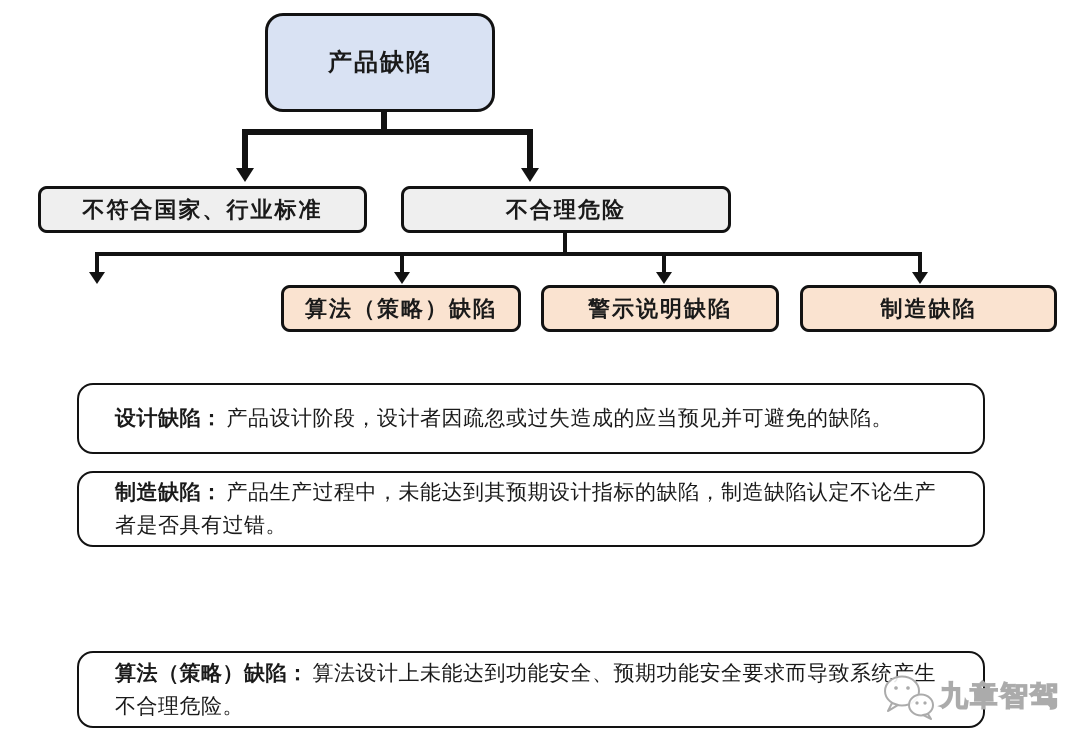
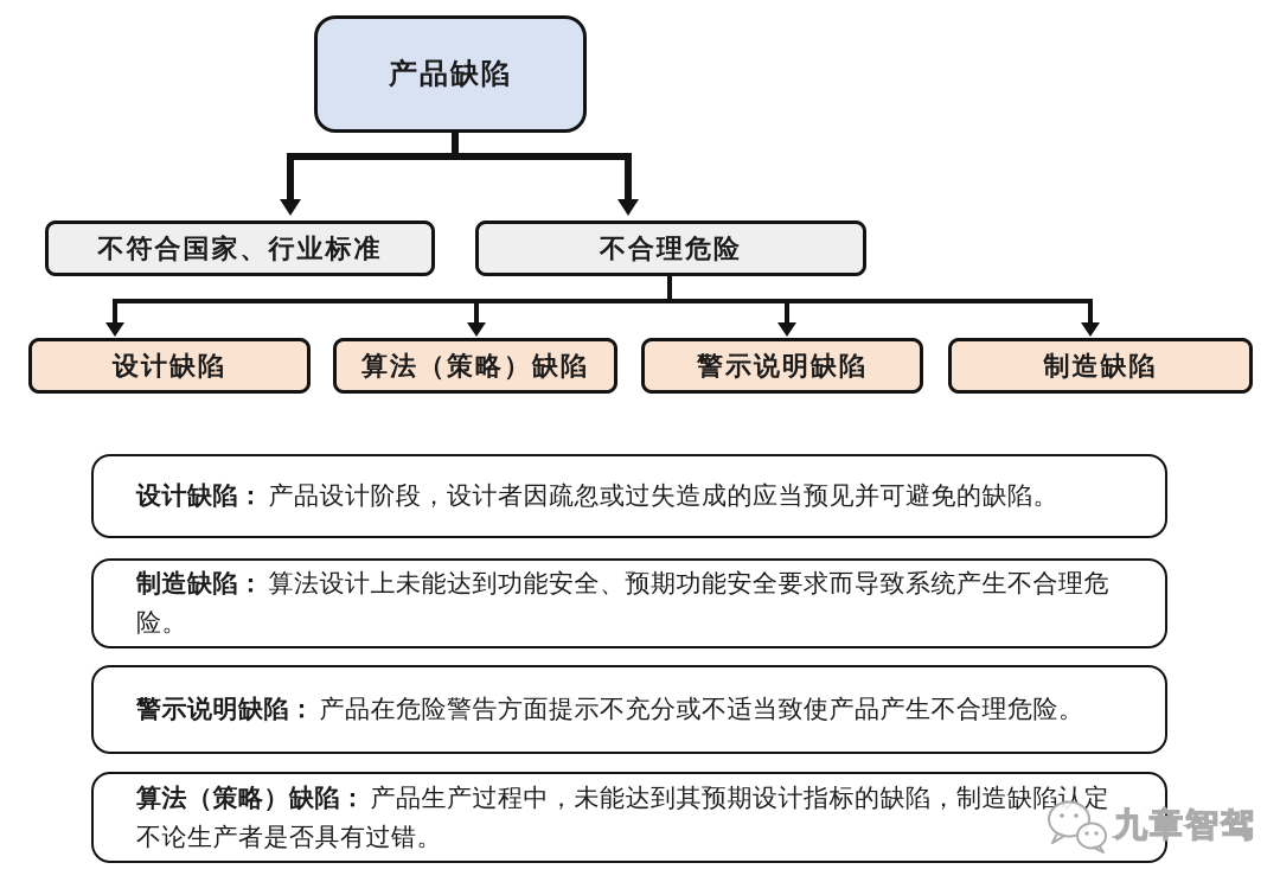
  产品缺陷
  不符合国家、行业标准
  不合理危险
+ 设计缺陷
  算法（策略）缺陷
  警示说明缺陷
  制造缺陷
  设计缺陷： 产品设计阶段，设计者因疏忽或过失造成的应当预见并可避免的缺陷。
- 制造缺陷： 产品生产过程中，未能达到其预期设计指标的缺陷，制造缺陷认定不论生产者是否具有过错。
+ 制造缺陷： 算法设计上未能达到功能安全、预期功能安全要求而导致系统产生不合理危险。
+ 警示说明缺陷： 产品在危险警告方面提示不充分或不适当致使产品产生不合理危险。
- 算法（策略）缺陷： 算法设计上未能达到功能安全、预期功能安全要求而导致系统产生不合理危险。
+ 算法（策略）缺陷： 产品生产过程中，未能达到其预期设计指标的缺陷，制造缺陷认定不论生产者是否具有过错。
  九章智驾
